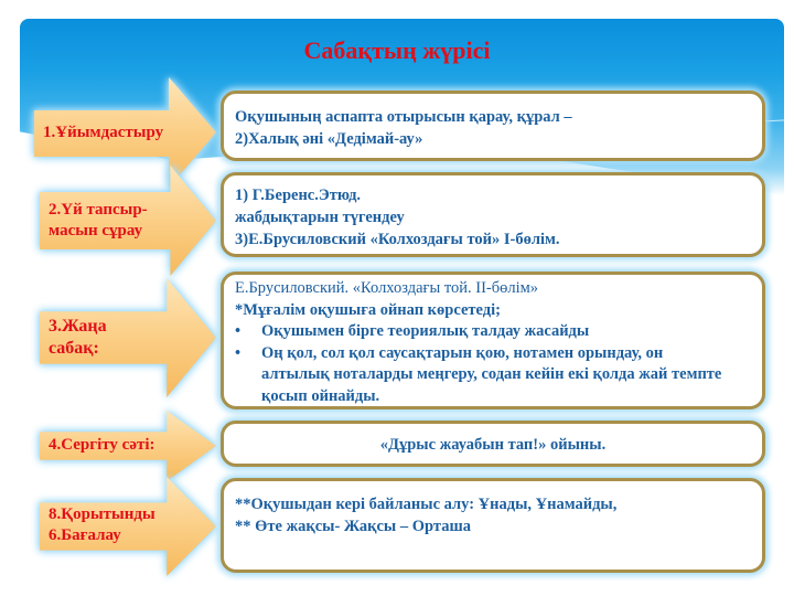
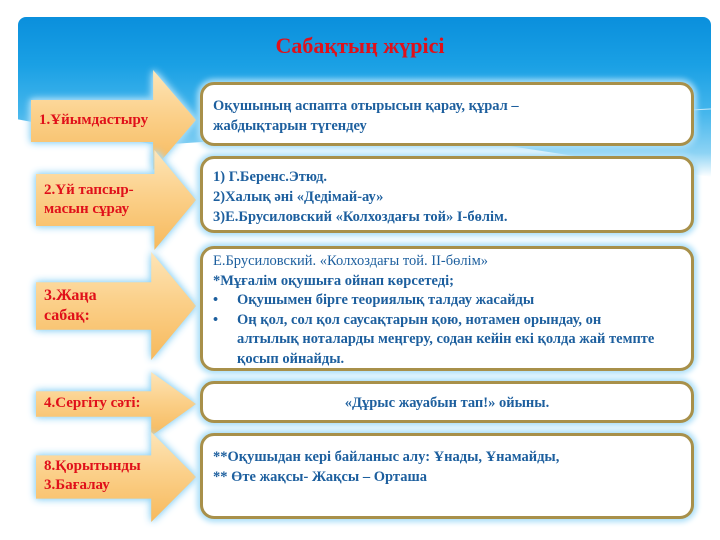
  Сабақтың жүрісі
  1.Ұйымдастыру
  2.Үй тапсыр-
  масын сұрау
  3.Жаңа
  сабақ:
  4.Сергіту сәті:
  8.Қорытынды
- 6.Бағалау
+ 3.Бағалау
  Оқушының аспапта отырысын қарау, құрал –
- 2)Халық әні «Дедімай-ау»
+ жабдықтарын түгендеу
  1) Г.Беренс.Этюд.
- жабдықтарын түгендеу
+ 2)Халық әні «Дедімай-ау»
  3)Е.Брусиловский «Колхоздағы той» І-бөлім.
  Е.Брусиловский. «Колхоздағы той. ІІ-бөлім»
  *Мұғалім оқушыға ойнап көрсетеді;
  •
  Оқушымен бірге теориялық талдау жасайды
  •
  Оң қол, сол қол саусақтарын қою, нотамен орындау, он алтылық ноталарды меңгеру, содан кейін екі қолда жай темпте қосып ойнайды.
  «Дұрыс жауабын тап!» ойыны.
  **Оқушыдан кері байланыс алу: Ұнады, Ұнамайды,
  ** Өте жақсы- Жақсы – Орташа
